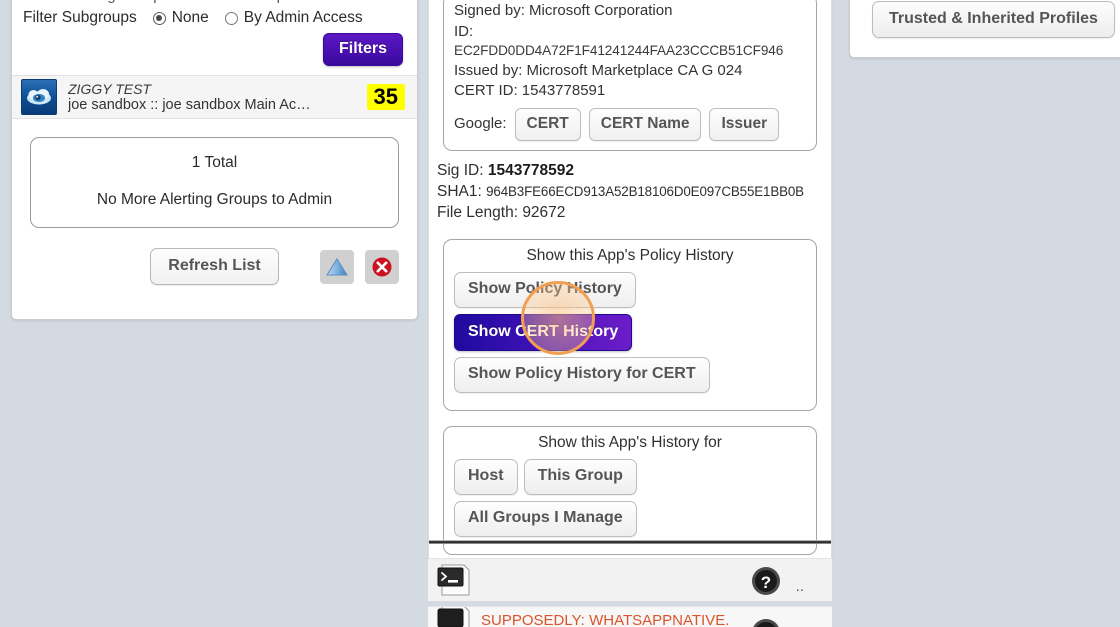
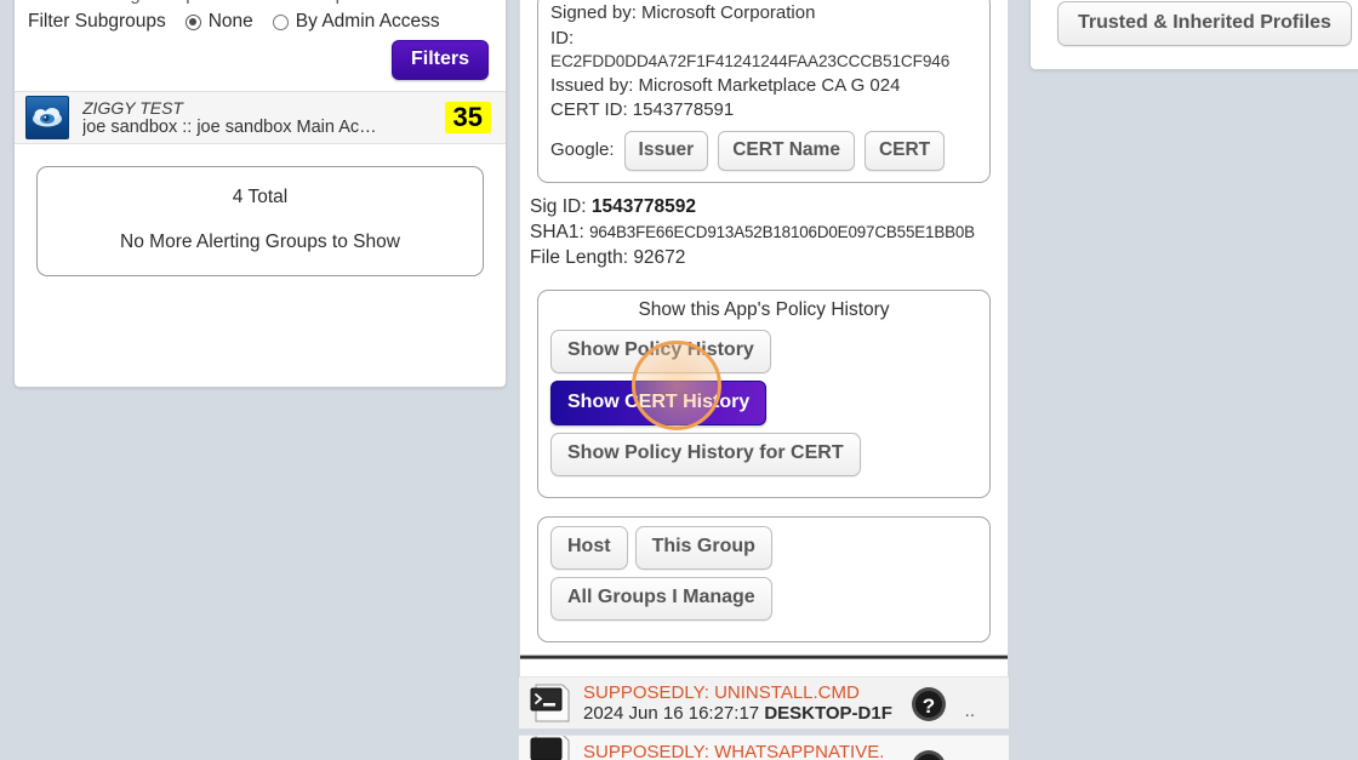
  Filter Subgroups
  None
  By Admin Access
  Filters
  ZIGGY TEST
  joe sandbox :: joe sandbox Main Ac…
  35
- 1 Total
+ 4 Total
- No More Alerting Groups to Admin
+ No More Alerting Groups to Show
- Refresh List
  Signed by: Microsoft Corporation
  ID:
  EC2FDD0DD4A72F1F41241244FAA23CCCB51CF946
  Issued by: Microsoft Marketplace CA G 024
  CERT ID: 1543778591
  Google:
- CERT
+ Issuer
  CERT Name
- Issuer
+ CERT
  Sig ID: 1543778592
  SHA1: 964B3FE66ECD913A52B18106D0E097CB55E1BB0B
  File Length: 92672
  Show this App's Policy History
  Show Policy History for CERT
- Show this App's History for
  Host
  This Group
  All Groups I Manage
+ SUPPOSEDLY: UNINSTALL.CMD
+ 2024 Jun 16 16:27:17 DESKTOP-D1F
  ?
  ..
  SUPPOSEDLY: WHATSAPPNATIVE.
  Trusted & Inherited Profiles
